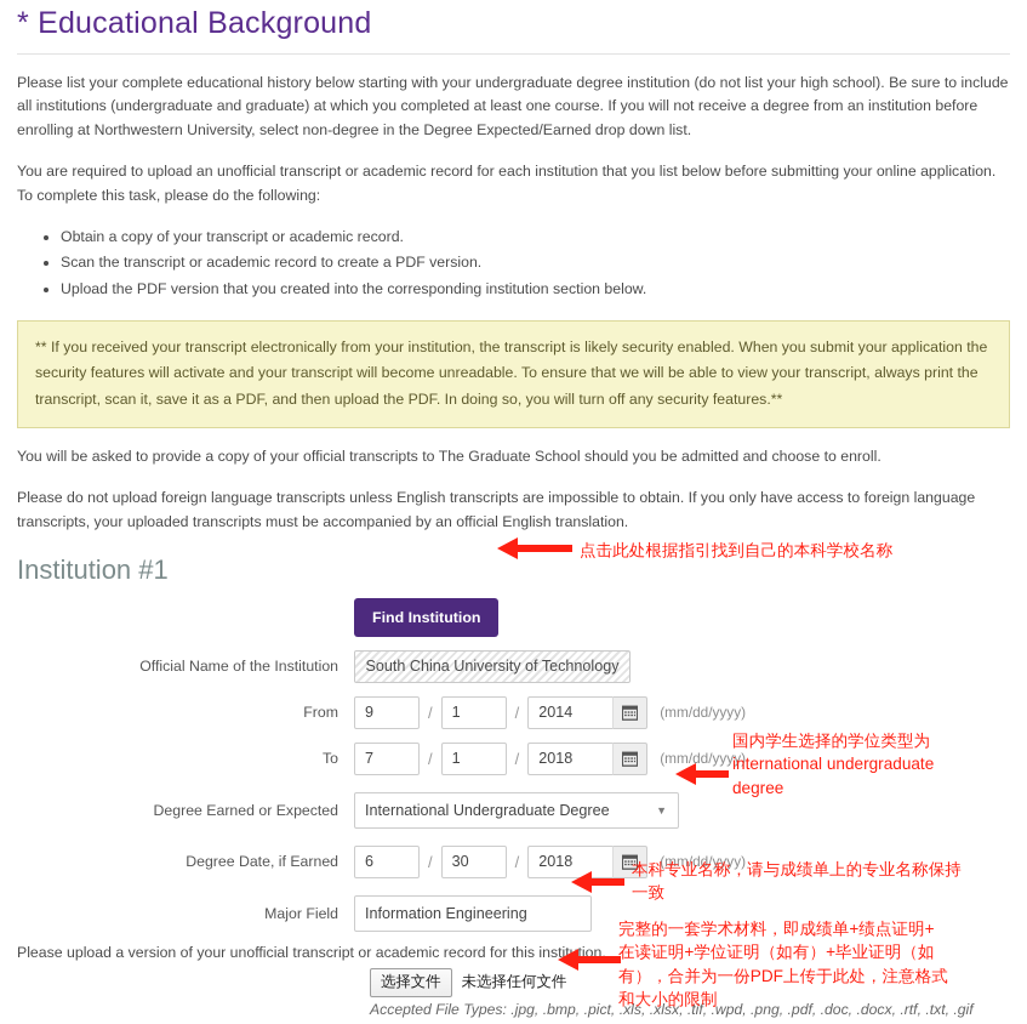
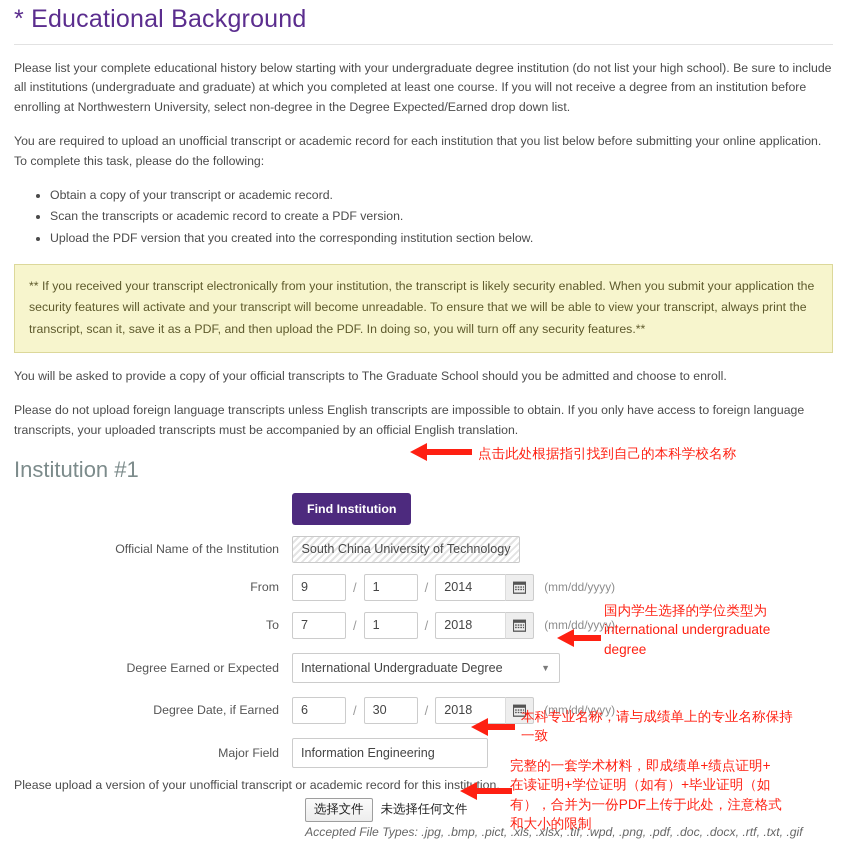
  * Educational Background
  Please list your complete educational history below starting with your undergraduate degree institution (do not list your high school). Be sure to include all institutions (undergraduate and graduate) at which you completed at least one course. If you will not receive a degree from an institution before enrolling at Northwestern University, select non-degree in the Degree Expected/Earned drop down list.
  You are required to upload an unofficial transcript or academic record for each institution that you list below before submitting your online application. To complete this task, please do the following:
  Obtain a copy of your transcript or academic record.
- Scan the transcript or academic record to create a PDF version.
+ Scan the transcripts or academic record to create a PDF version.
  Upload the PDF version that you created into the corresponding institution section below.
  ** If you received your transcript electronically from your institution, the transcript is likely security enabled. When you submit your application the security features will activate and your transcript will become unreadable. To ensure that we will be able to view your transcript, always print the transcript, scan it, save it as a PDF, and then upload the PDF. In doing so, you will turn off any security features.**
  You will be asked to provide a copy of your official transcripts to The Graduate School should you be admitted and choose to enroll.
  Please do not upload foreign language transcripts unless English transcripts are impossible to obtain. If you only have access to foreign language transcripts, your uploaded transcripts must be accompanied by an official English translation.
  Institution #1
  Find Institution
  Official Name of the Institution
  South China University of Technology
  From
  9
  /
  1
  /
  2014
  (mm/dd/yyyy)
  To
  7
  /
  1
  /
  2018
  (mm/dd/yyyy)
  Degree Earned or Expected
  International Undergraduate Degree
  ▼
  Degree Date, if Earned
  6
  /
  30
  /
  2018
  (mm/dd/yyyy)
  Major Field
  Information Engineering
  Please upload a version of your unofficial transcript or academic record for this instittion.
  选择文件
  未选择任何文件
  Accepted File Types: .jpg, .bmp, .pict, .xls, .xlsx, .tif, .wpd, .png, .pdf, .doc, .docx, .rtf, .txt, .gif
  点击此处根据指引找到自己的本科学校名称
  国内学生选择的学位类型为
  international undergraduate
  degree
  本科专业名称，请与成绩单上的专业名称保持
  一致
  完整的一套学术材料，即成绩单+绩点证明+
  在读证明+学位证明（如有）+毕业证明（如
  有），合并为一份PDF上传于此处，注意格式
  和大小的限制
